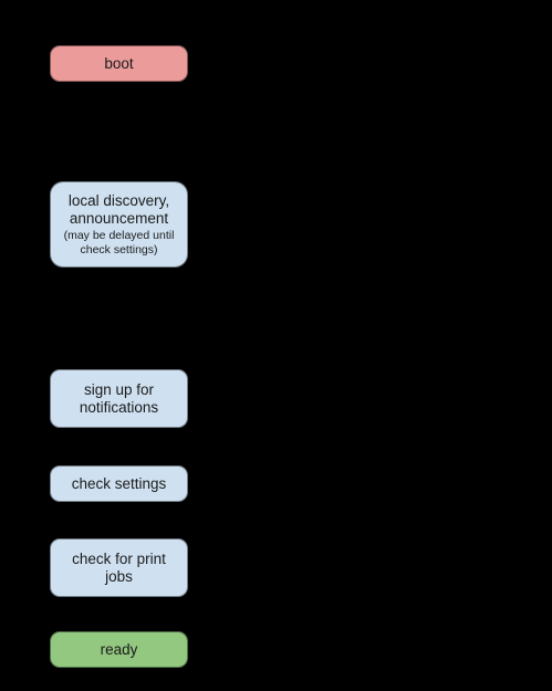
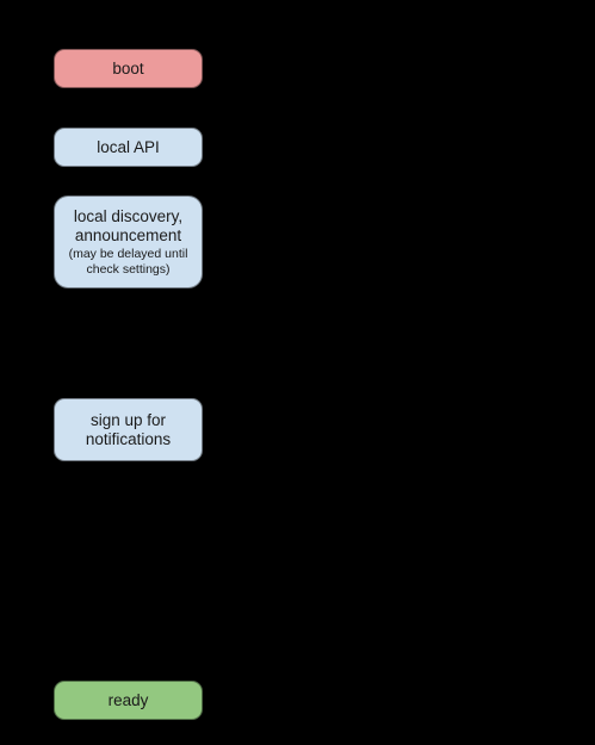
  boot
+ local API
  local discovery,
  announcement
  (may be delayed until
  check settings)
  sign up for
  notifications
- check settings
- check for print
- jobs
  ready
